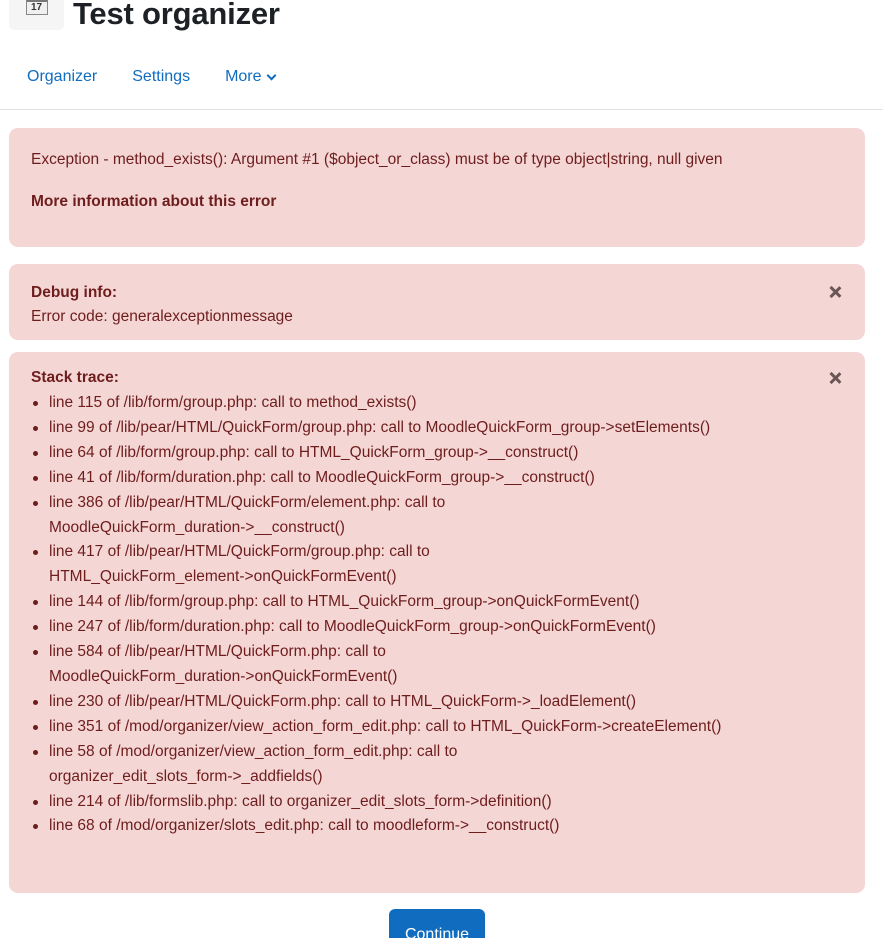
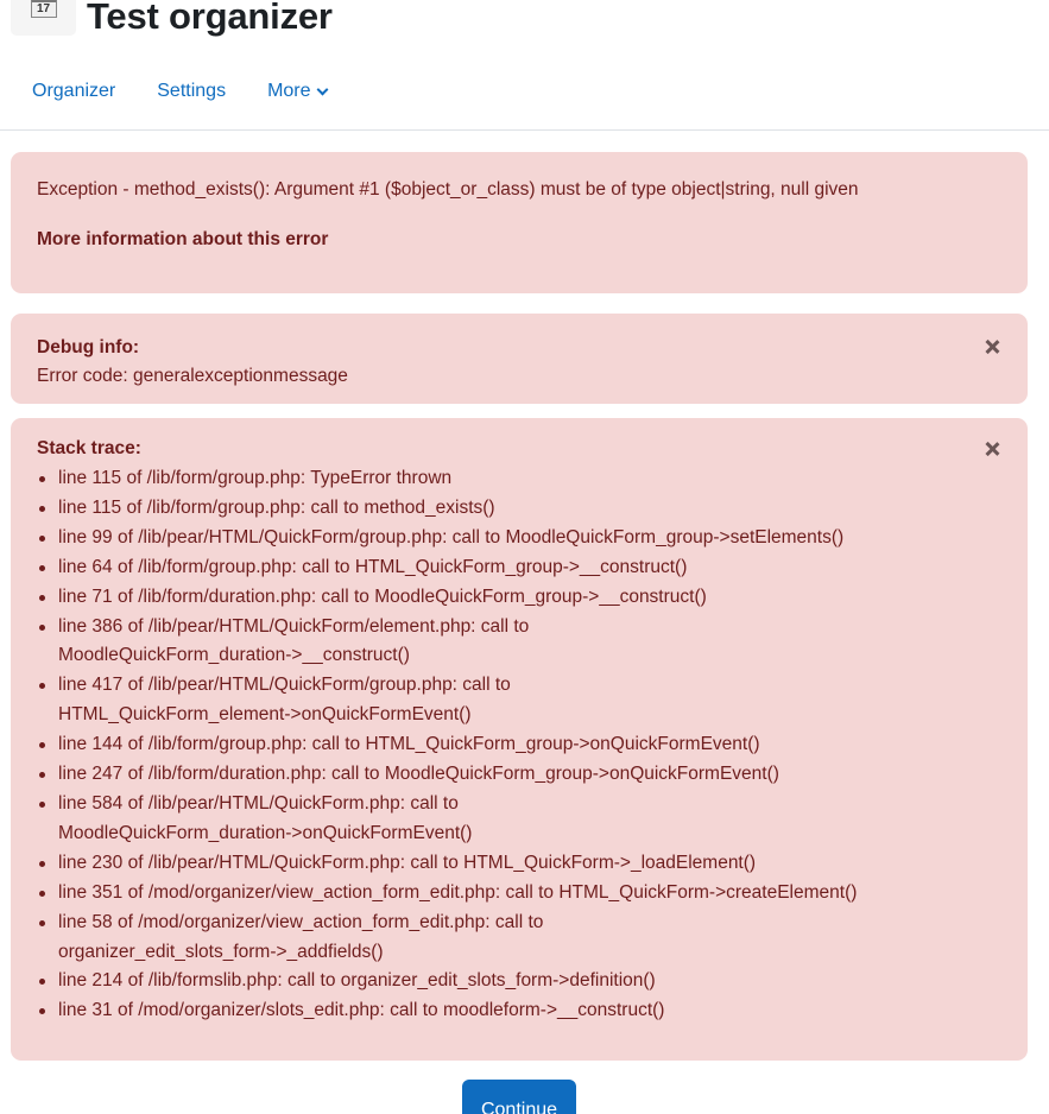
  17
  Test organizer
  Organizer
  Settings
  More
  Exception - method_exists(): Argument #1 ($object_or_class) must be of type object|string, null given
  More information about this error
  Debug info:
  Error code: generalexceptionmessage
  Stack trace:
+ line 115 of /lib/form/group.php: TypeError thrown
  line 115 of /lib/form/group.php: call to method_exists()
  line 99 of /lib/pear/HTML/QuickForm/group.php: call to MoodleQuickForm_group->setElements()
  line 64 of /lib/form/group.php: call to HTML_QuickForm_group->__construct()
- line 41 of /lib/form/duration.php: call to MoodleQuickForm_group->__construct()
+ line 71 of /lib/form/duration.php: call to MoodleQuickForm_group->__construct()
  line 386 of /lib/pear/HTML/QuickForm/element.php: call to MoodleQuickForm_duration->__construct()
  line 417 of /lib/pear/HTML/QuickForm/group.php: call to HTML_QuickForm_element->onQuickFormEvent()
  line 144 of /lib/form/group.php: call to HTML_QuickForm_group->onQuickFormEvent()
  line 247 of /lib/form/duration.php: call to MoodleQuickForm_group->onQuickFormEvent()
  line 584 of /lib/pear/HTML/QuickForm.php: call to MoodleQuickForm_duration->onQuickFormEvent()
  line 230 of /lib/pear/HTML/QuickForm.php: call to HTML_QuickForm->_loadElement()
  line 351 of /mod/organizer/view_action_form_edit.php: call to HTML_QuickForm->createElement()
  line 58 of /mod/organizer/view_action_form_edit.php: call to organizer_edit_slots_form->_addfields()
  line 214 of /lib/formslib.php: call to organizer_edit_slots_form->definition()
- line 68 of /mod/organizer/slots_edit.php: call to moodleform->__construct()
+ line 31 of /mod/organizer/slots_edit.php: call to moodleform->__construct()
  Continue
